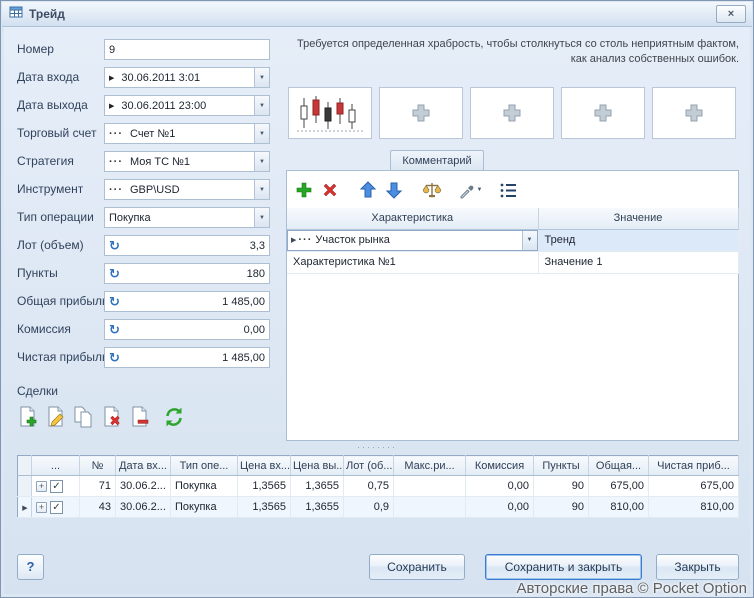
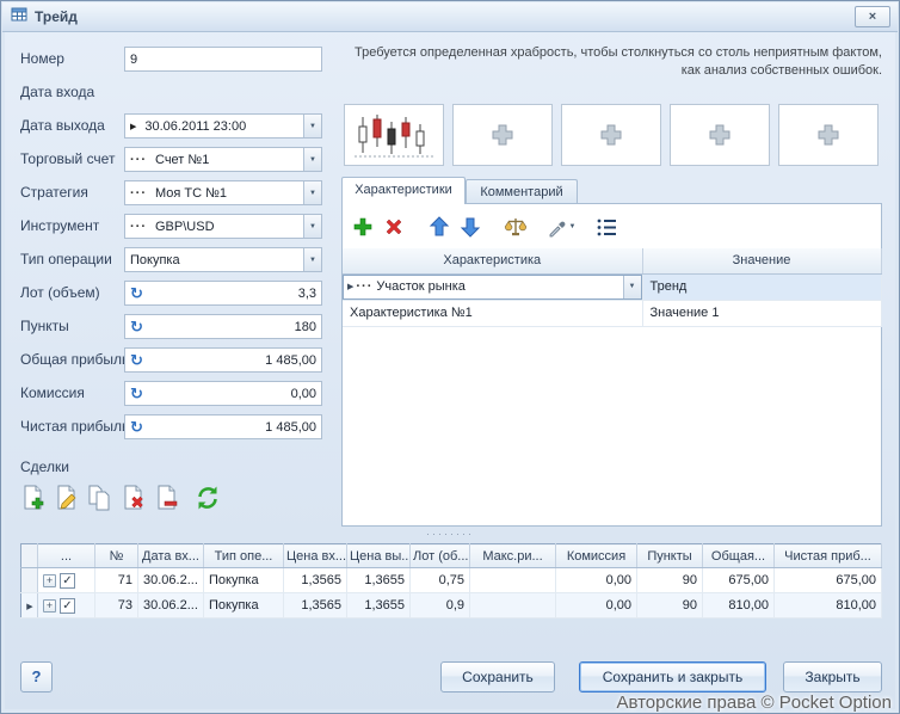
  Трейд
  ×
  Номер
  9
  Дата входа
- 30.06.2011 3:01
  Дата выхода
  30.06.2011 23:00
  Торговый счет
  ···
  Счет №1
  Стратегия
  ···
  Моя ТС №1
  Инструмент
  ···
  GBP\USD
  Тип операции
  Покупка
  Лот (объем)
  ↻
  3,3
  Пункты
  ↻
  180
  Общая прибыл
  ↻
  1 485,00
  Комиссия
  ↻
  0,00
  Чистая прибыл
  ↻
  1 485,00
  Сделки
  Требуется определенная храбрость, чтобы столкнуться со столь неприятным фактом, как анализ собственных ошибок.
+ Характеристики
  Комментарий
  Характеристика	Значение
  ··· Участок рынка	Тренд
  Характеристика №1	Значение 1
  ········
  	...	№	Дата вх...	Тип опе...	Цена вх...	Цена вы..	Лот (об...	Макс.ри...	Комиссия	Пункты	Общая...	Чистая приб...
  	+ ✓	71	30.06.2...	Покупка	1,3565	1,3655	0,75		0,00	90	675,00	675,00
- 	+ ✓	43	30.06.2...	Покупка	1,3565	1,3655	0,9		0,00	90	810,00	810,00
+ 	+ ✓	73	30.06.2...	Покупка	1,3565	1,3655	0,9		0,00	90	810,00	810,00
  ?
  Сохранить
  Сохранить и закрыть
  Закрыть
  Авторские права © Pocket Option
